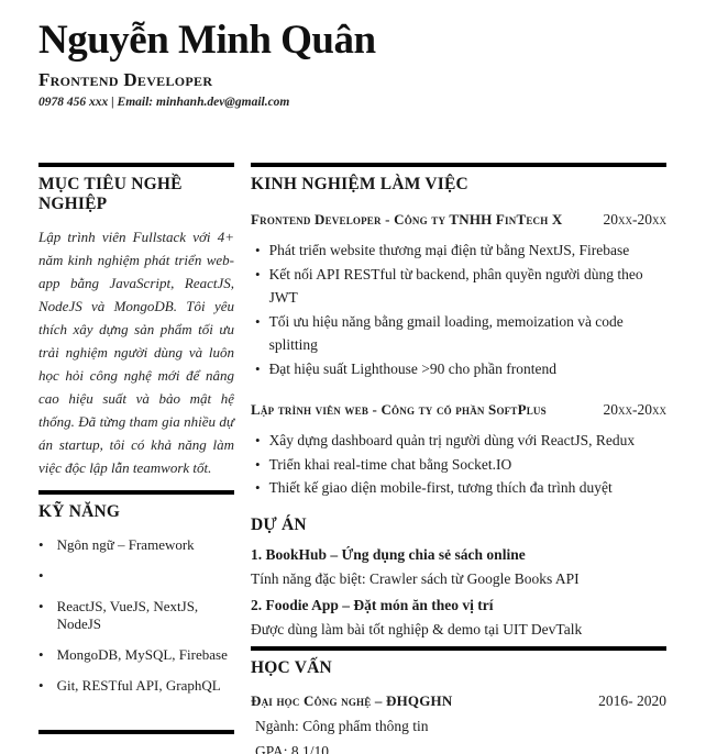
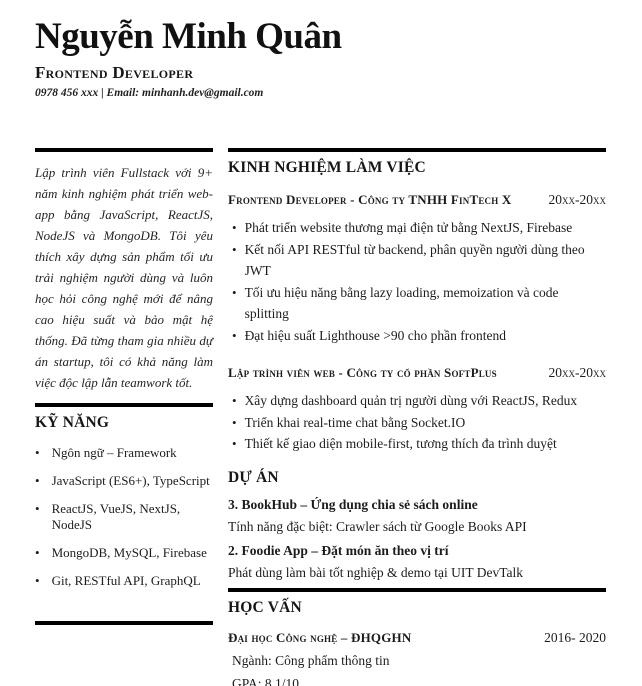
  Nguyễn Minh Quân
  Frontend Developer
  0978 456 xxx | Email: minhanh.dev@gmail.com
- MỤC TIÊU NGHỀ NGHIỆP
- Lập trình viên Fullstack với 4+ năm kinh nghiệm phát triển web-app bằng JavaScript, ReactJS, NodeJS và MongoDB. Tôi yêu thích xây dựng sản phẩm tối ưu trải nghiệm người dùng và luôn học hỏi công nghệ mới để nâng cao hiệu suất và bảo mật hệ thống. Đã từng tham gia nhiều dự án startup, tôi có khả năng làm việc độc lập lẫn teamwork tốt.
+ Lập trình viên Fullstack với 9+ năm kinh nghiệm phát triển web-app bằng JavaScript, ReactJS, NodeJS và MongoDB. Tôi yêu thích xây dựng sản phẩm tối ưu trải nghiệm người dùng và luôn học hỏi công nghệ mới để nâng cao hiệu suất và bảo mật hệ thống. Đã từng tham gia nhiều dự án startup, tôi có khả năng làm việc độc lập lẫn teamwork tốt.
  KỸ NĂNG
  •
  Ngôn ngữ – Framework
  •
+ JavaScript (ES6+), TypeScript
  •
  ReactJS, VueJS, NextJS, NodeJS
  •
  MongoDB, MySQL, Firebase
  •
  Git, RESTful API, GraphQL
  KINH NGHIỆM LÀM VIỆC
  Frontend Developer - Công ty TNHH FinTech X
  20xx-20xx
  •
  Phát triển website thương mại điện tử bằng NextJS, Firebase
  •
  Kết nối API RESTful từ backend, phân quyền người dùng theo JWT
  •
- Tối ưu hiệu năng bằng gmail loading, memoization và code splitting
+ Tối ưu hiệu năng bằng lazy loading, memoization và code splitting
  •
  Đạt hiệu suất Lighthouse >90 cho phần frontend
  Lập trình viên web - Công ty cổ phần SoftPlus
  20xx-20xx
  •
  Xây dựng dashboard quản trị người dùng với ReactJS, Redux
  •
  Triển khai real-time chat bằng Socket.IO
  •
  Thiết kế giao diện mobile-first, tương thích đa trình duyệt
  DỰ ÁN
- 1. BookHub – Ứng dụng chia sẻ sách online
+ 3. BookHub – Ứng dụng chia sẻ sách online
  Tính năng đặc biệt: Crawler sách từ Google Books API
  2. Foodie App – Đặt món ăn theo vị trí
- Được dùng làm bài tốt nghiệp & demo tại UIT DevTalk
+ Phát dùng làm bài tốt nghiệp & demo tại UIT DevTalk
  HỌC VẤN
  Đại học Công nghệ – ĐHQGHN
  2016- 2020
  Ngành: Công phẩm thông tin
  GPA: 8.1/10
